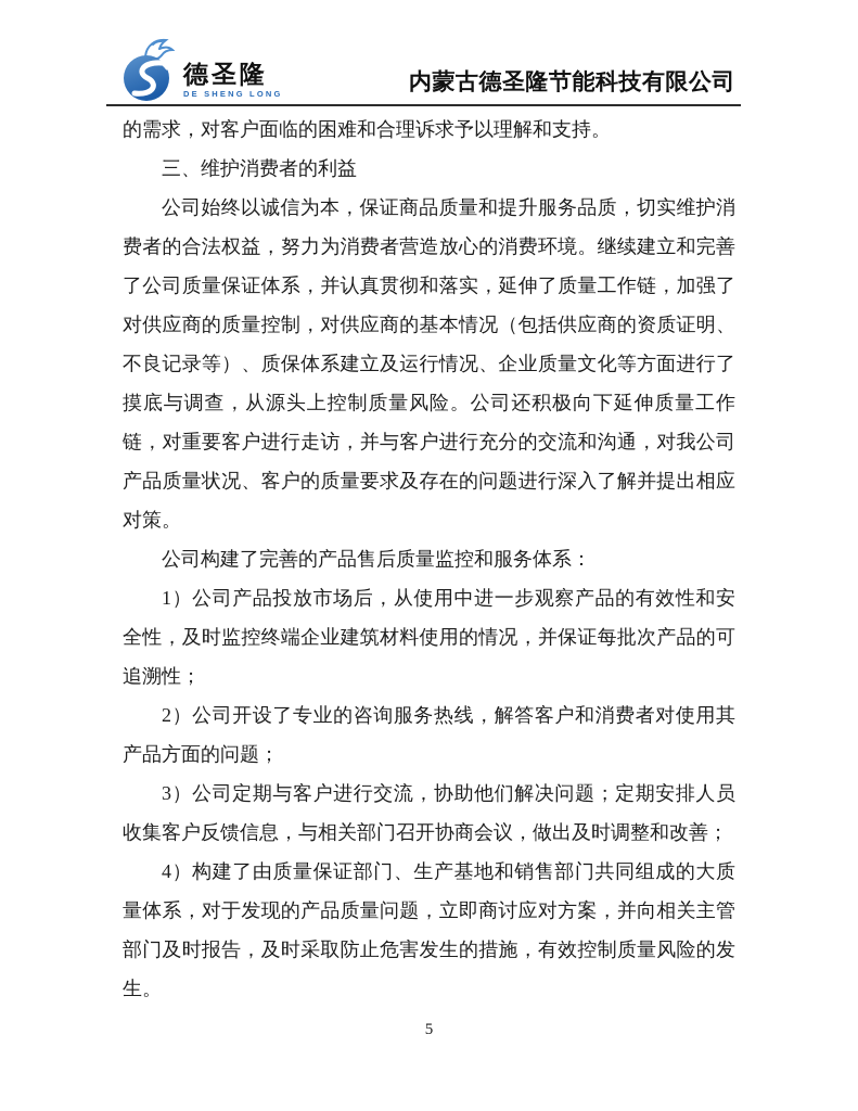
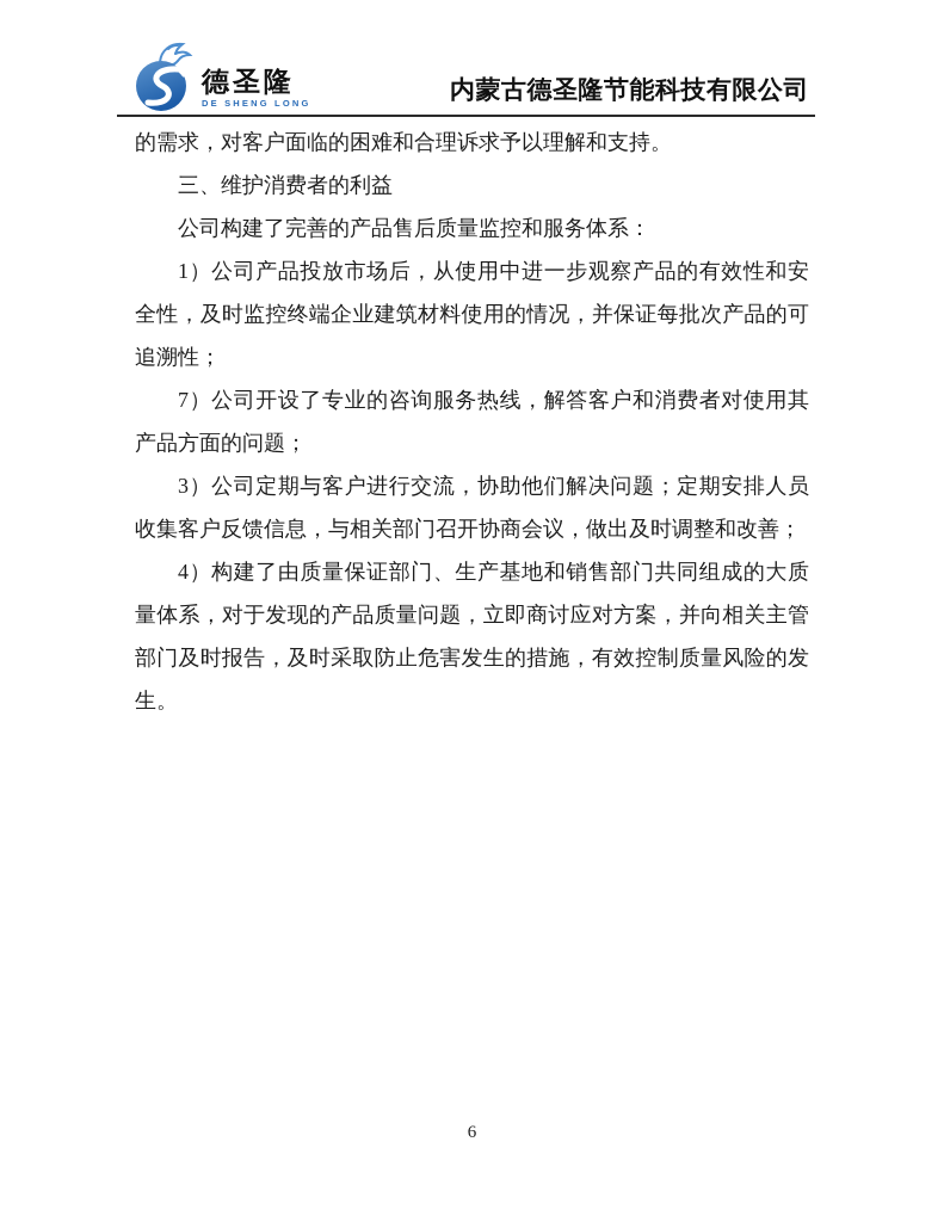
  德圣隆
  DE SHENG LONG
  内蒙古德圣隆节能科技有限公司
  的需求，对客户面临的困难和合理诉求予以理解和支持。
  三、维护消费者的利益
- 公司始终以诚信为本，保证商品质量和提升服务品质，切实维护消费者的合法权益，努力为消费者营造放心的消费环境。继续建立和完善了公司质量保证体系，并认真贯彻和落实，延伸了质量工作链，加强了对供应商的质量控制，对供应商的基本情况（包括供应商的资质证明、不良记录等）、质保体系建立及运行情况、企业质量文化等方面进行了摸底与调查，从源头上控制质量风险。公司还积极向下延伸质量工作链，对重要客户进行走访，并与客户进行充分的交流和沟通，对我公司产品质量状况、客户的质量要求及存在的问题进行深入了解并提出相应对策。
  公司构建了完善的产品售后质量监控和服务体系：
  1）公司产品投放市场后，从使用中进一步观察产品的有效性和安全性，及时监控终端企业建筑材料使用的情况，并保证每批次产品的可追溯性；
- 2）公司开设了专业的咨询服务热线，解答客户和消费者对使用其产品方面的问题；
+ 7）公司开设了专业的咨询服务热线，解答客户和消费者对使用其产品方面的问题；
  3）公司定期与客户进行交流，协助他们解决问题；定期安排人员收集客户反馈信息，与相关部门召开协商会议，做出及时调整和改善；
  4）构建了由质量保证部门、生产基地和销售部门共同组成的大质量体系，对于发现的产品质量问题，立即商讨应对方案，并向相关主管部门及时报告，及时采取防止危害发生的措施，有效控制质量风险的发生。
- 5
+ 6
